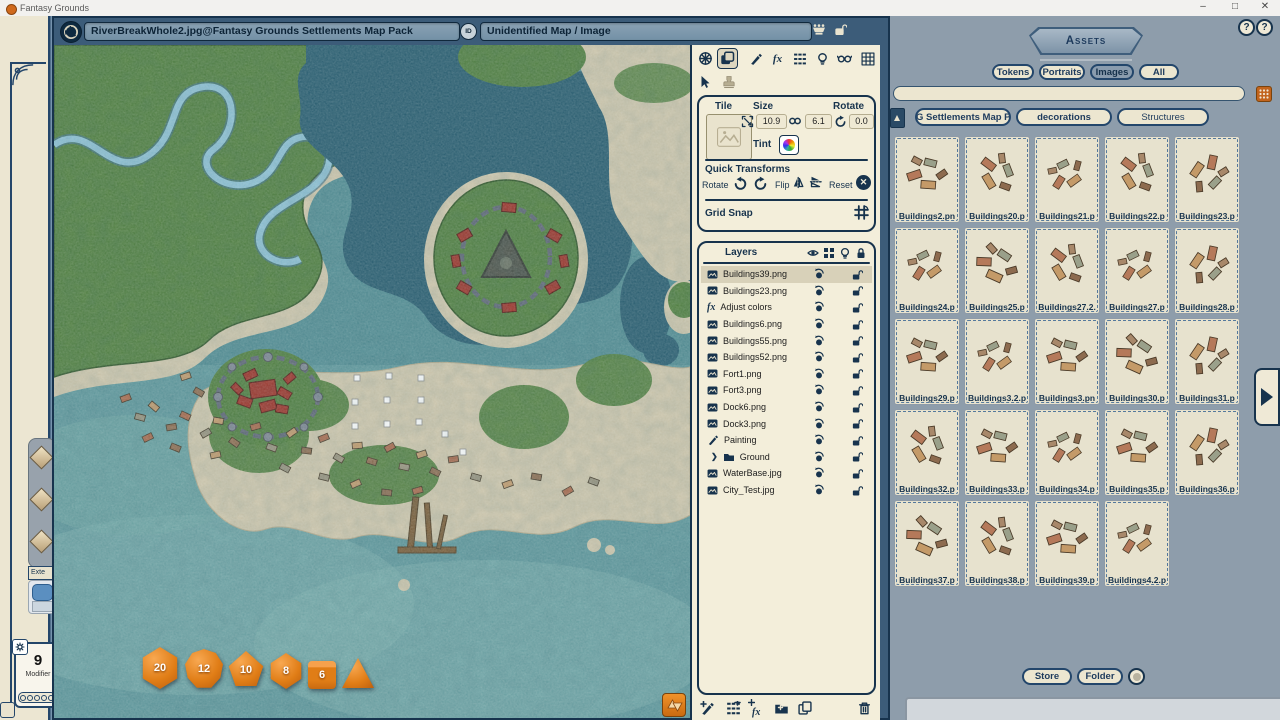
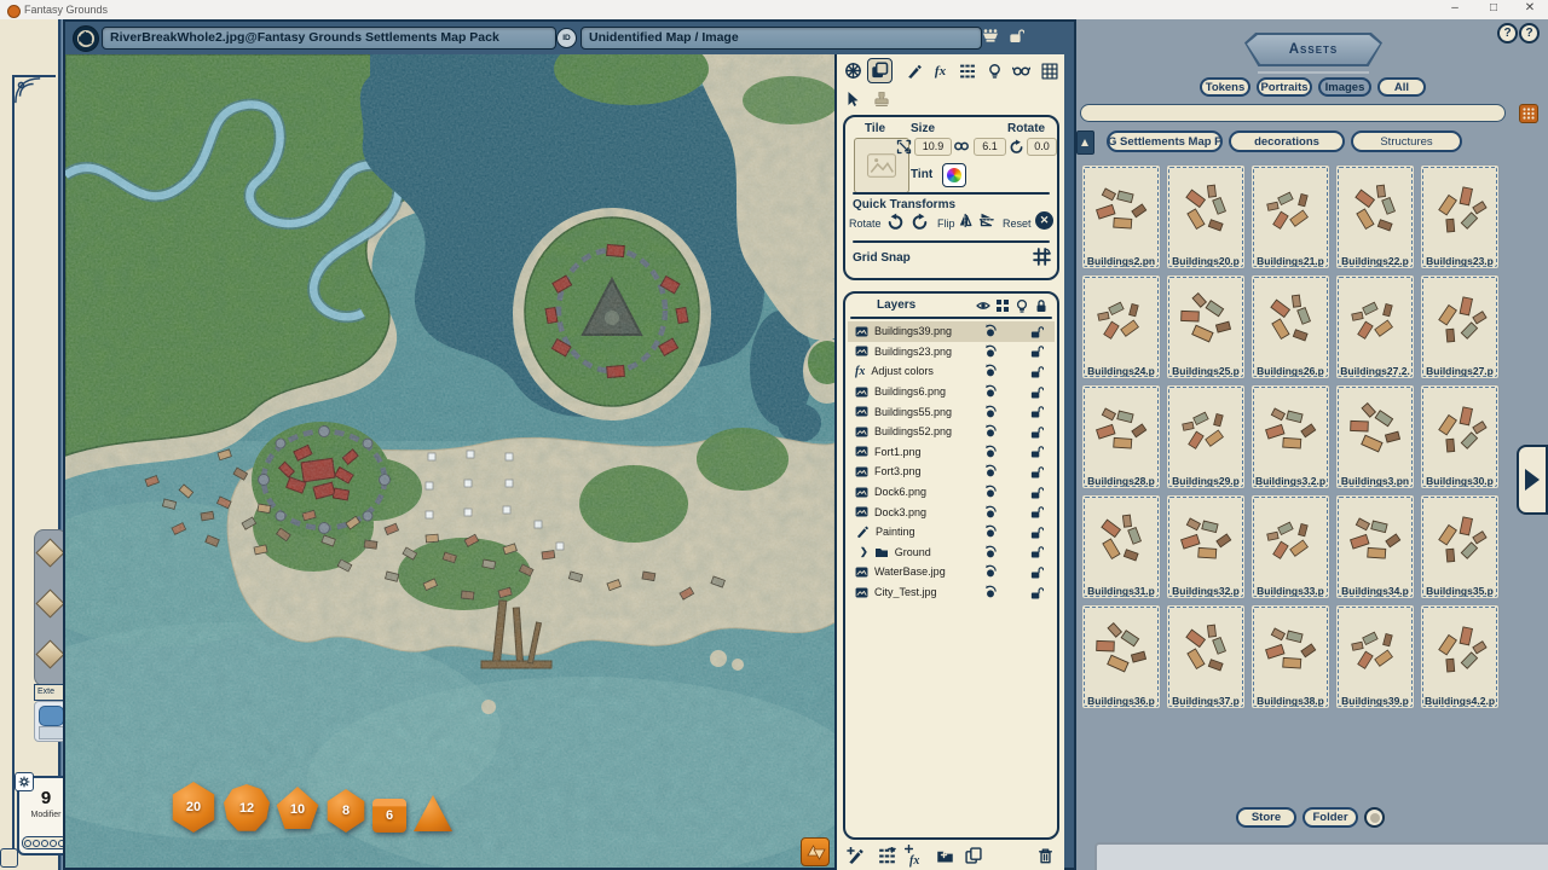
  Fantasy Grounds
  –
  □
  ✕
  9
  RiverBreakWhole2.jpg@Fantasy Grounds Settlements Map Pack
  Unidentified Map / Image
  20
  12
  10
  8
  6
  fx
  Tile
  Size
  10.9
  6.1
  Rotate
  0.0
  Tint
  Quick Transforms
  Rotate
  Flip
  Reset
  ✕
  Grid Snap
  Layers
  Buildings39.png
  Buildings23.png
  fx
  Adjust colors
  Buildings6.png
  Buildings55.png
  Buildings52.png
  Fort1.png
  Fort3.png
  Dock6.png
  Dock3.png
  Painting
  ❯
  Ground
  WaterBase.jpg
  City_Test.jpg
  fx
  ?
  ?
  Assets
  Tokens
  Portraits
  Images
  All
  G Settlements Map P
  decorations
  Structures
  Buildings2.pn
  Buildings20.p
  Buildings21.p
  Buildings22.p
  Buildings23.p
  Buildings24.p
  Buildings25.p
+ Buildings26.p
  Buildings27.2.
  Buildings27.p
  Buildings28.p
  Buildings29.p
  Buildings3.2.p
  Buildings3.pn
  Buildings30.p
  Buildings31.p
  Buildings32.p
  Buildings33.p
  Buildings34.p
  Buildings35.p
  Buildings36.p
  Buildings37.p
  Buildings38.p
  Buildings39.p
  Buildings4.2.p
  Store
  Folder
